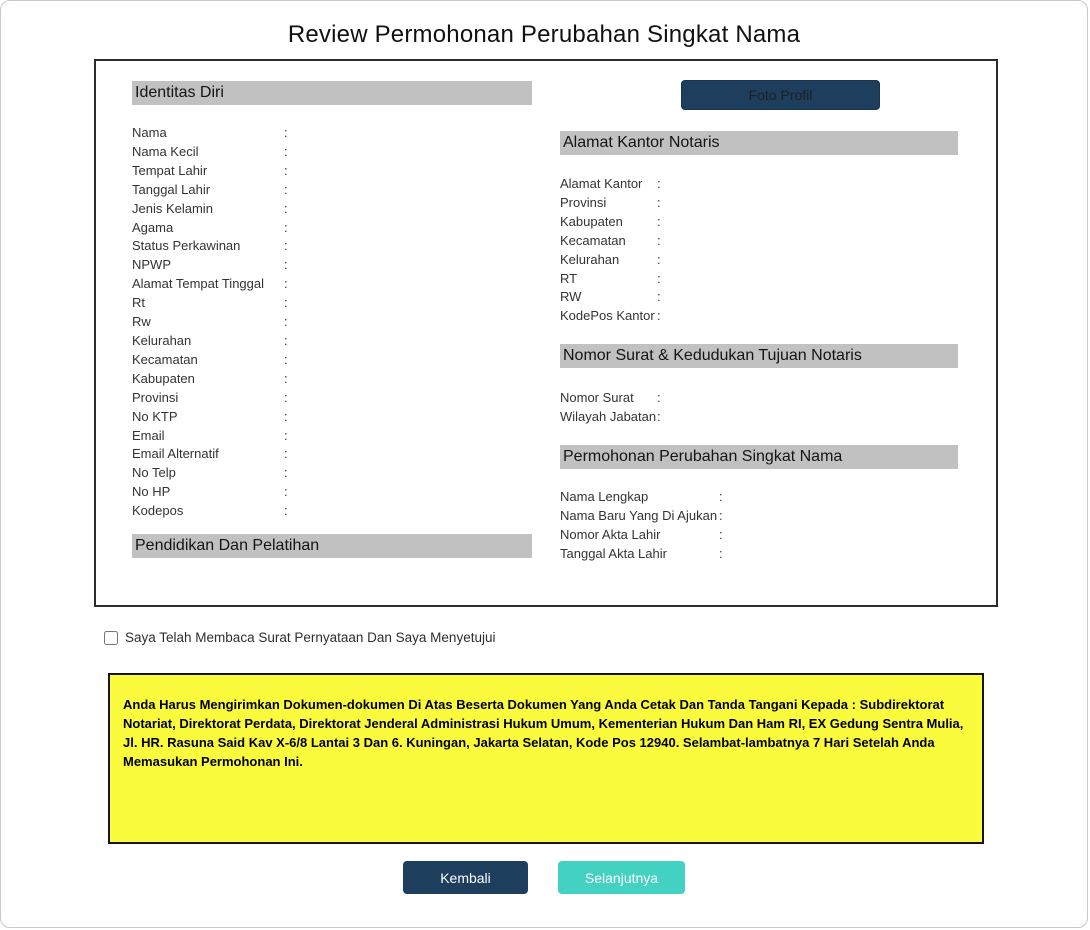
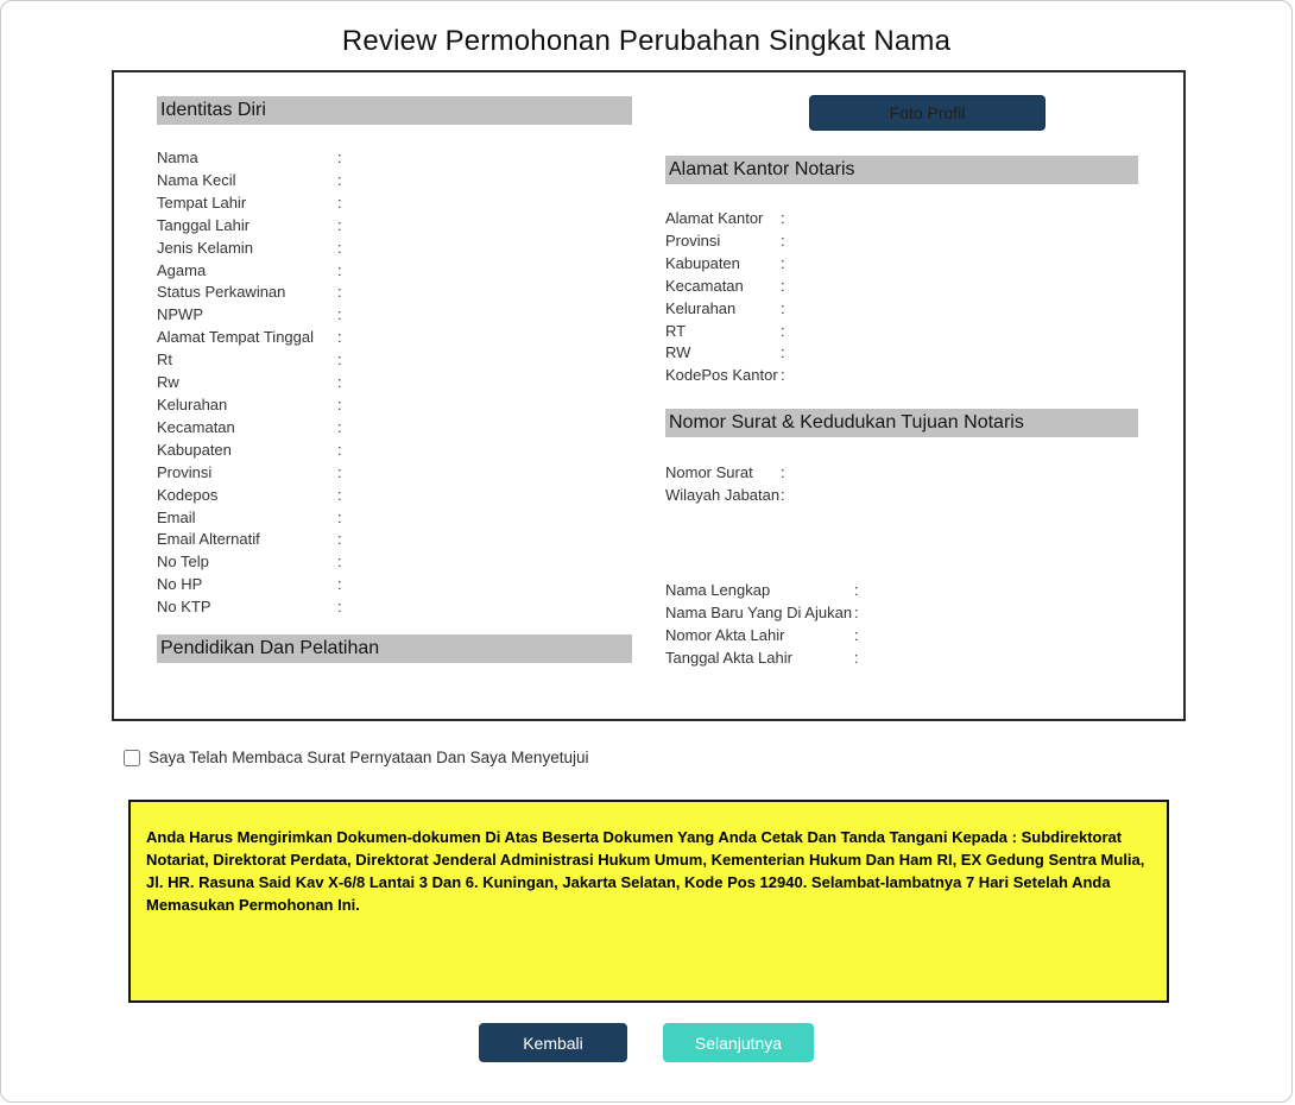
  Review Permohonan Perubahan Singkat Nama
  Identitas Diri
  Nama
  :
  Nama Kecil
  :
  Tempat Lahir
  :
  Tanggal Lahir
  :
  Jenis Kelamin
  :
  Agama
  :
  Status Perkawinan
  :
  NPWP
  :
  Alamat Tempat Tinggal
  :
  Rt
  :
  Rw
  :
  Kelurahan
  :
  Kecamatan
  :
  Kabupaten
  :
  Provinsi
  :
- No KTP
+ Kodepos
  :
  Email
  :
  Email Alternatif
  :
  No Telp
  :
  No HP
  :
- Kodepos
+ No KTP
  :
  Pendidikan Dan Pelatihan
  Foto Profil
  Alamat Kantor Notaris
  Alamat Kantor
  :
  Provinsi
  :
  Kabupaten
  :
  Kecamatan
  :
  Kelurahan
  :
  RT
  :
  RW
  :
  KodePos Kantor
  :
  Nomor Surat & Kedudukan Tujuan Notaris
  Nomor Surat
  :
  Wilayah Jabatan
  :
- Permohonan Perubahan Singkat Nama
  Nama Lengkap
  :
  Nama Baru Yang Di Ajukan
  :
  Nomor Akta Lahir
  :
  Tanggal Akta Lahir
  :
  Saya Telah Membaca Surat Pernyataan Dan Saya Menyetujui
  Anda Harus Mengirimkan Dokumen-dokumen Di Atas Beserta Dokumen Yang Anda Cetak Dan Tanda Tangani Kepada : Subdirektorat Notariat, Direktorat Perdata, Direktorat Jenderal Administrasi Hukum Umum, Kementerian Hukum Dan Ham RI, EX Gedung Sentra Mulia, Jl. HR. Rasuna Said Kav X-6/8 Lantai 3 Dan 6. Kuningan, Jakarta Selatan, Kode Pos 12940. Selambat-lambatnya 7 Hari Setelah Anda Memasukan Permohonan Ini.
  Kembali
  Selanjutnya
